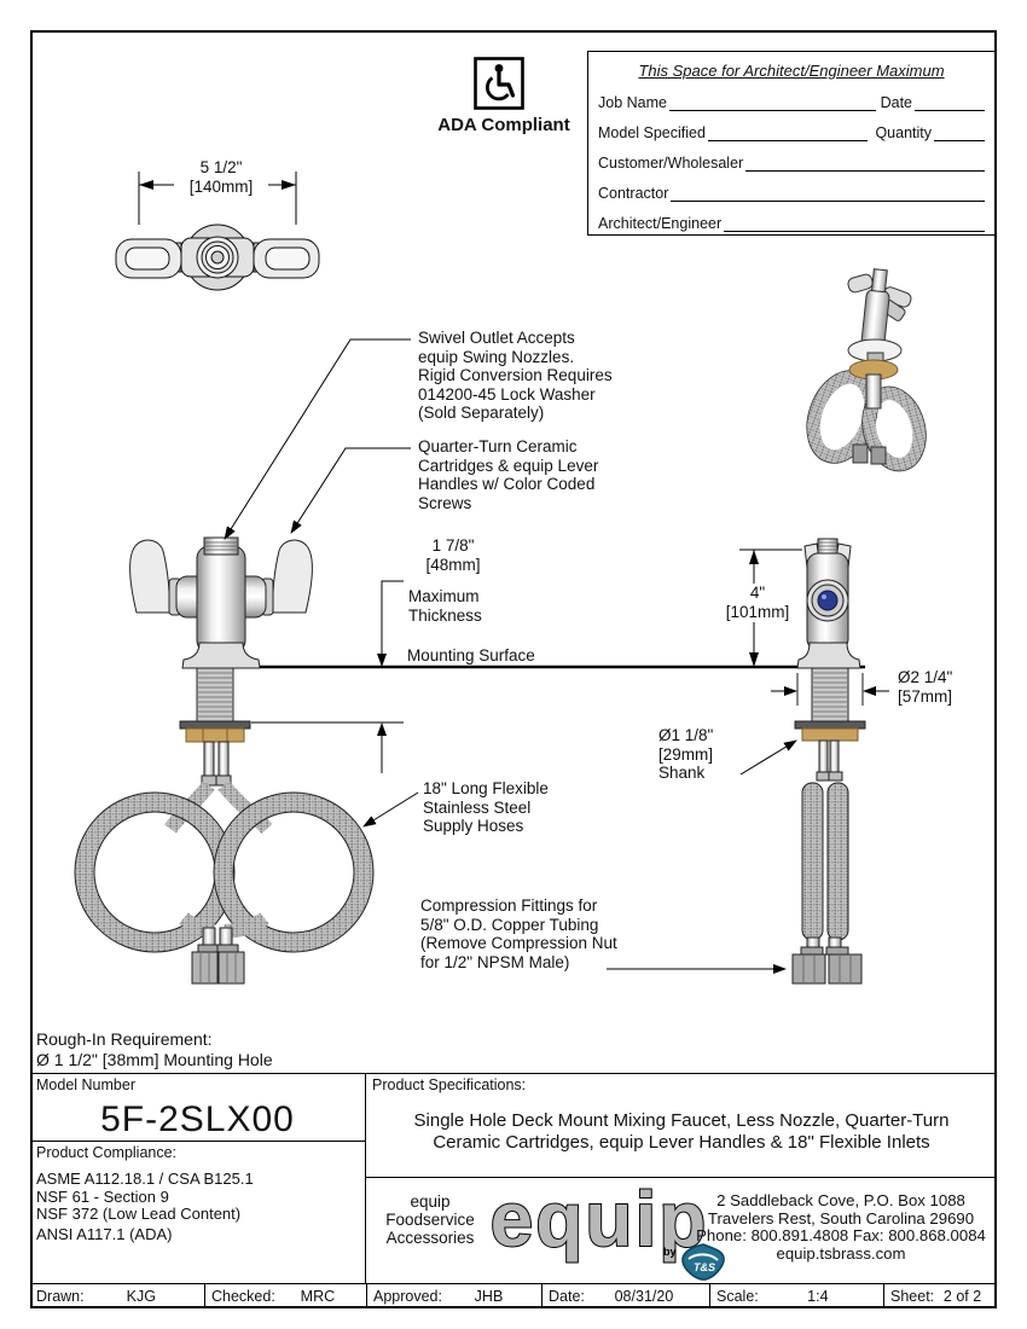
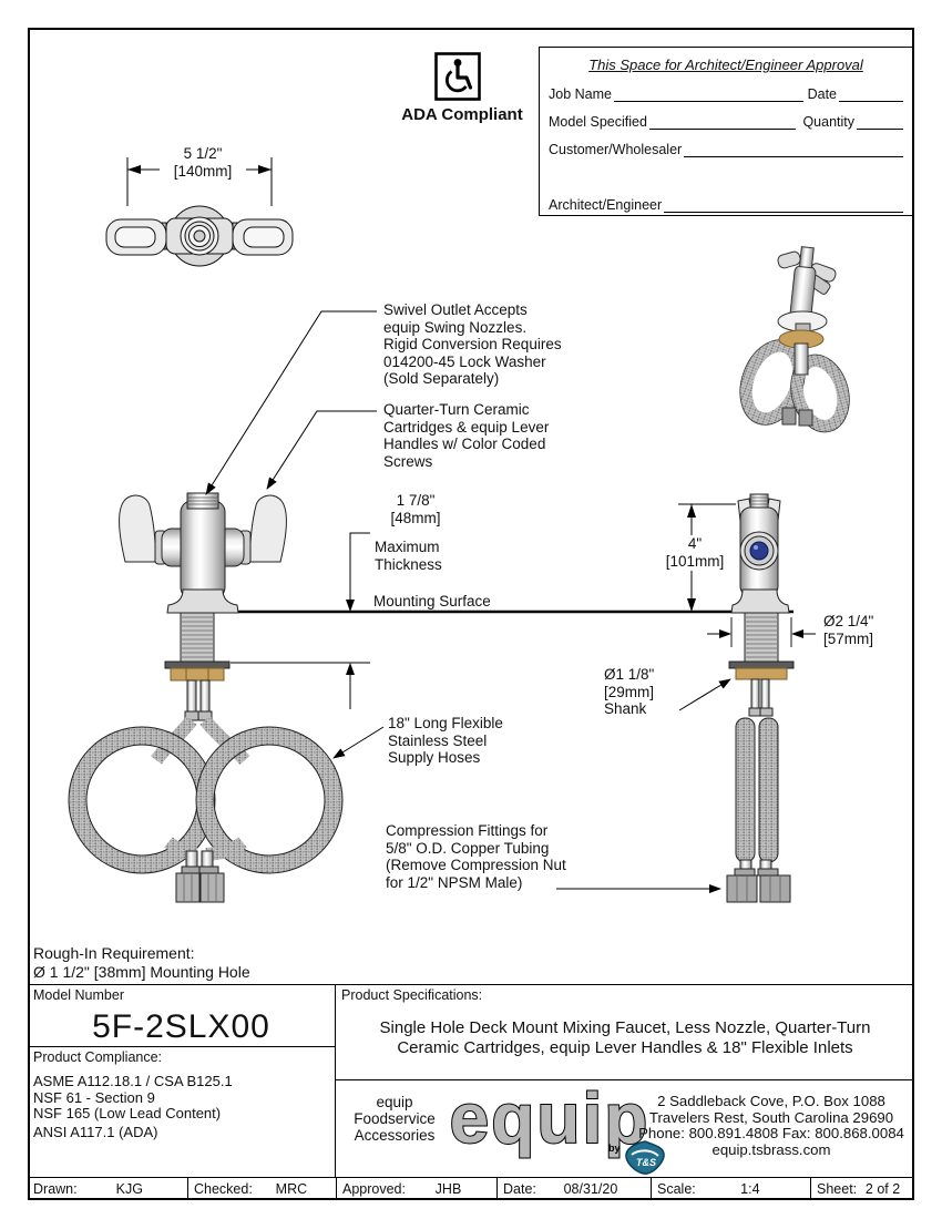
  ADA Compliant
- This Space for Architect/Engineer Maximum
+ This Space for Architect/Engineer Approval
  Job Name
  Date
  Model Specified
  Quantity
  Customer/Wholesaler
- Contractor
  Architect/Engineer
  5 1/2"
  [140mm]
  Swivel Outlet Accepts
  equip Swing Nozzles.
  Rigid Conversion Requires
  014200-45 Lock Washer
  (Sold Separately)
  Quarter-Turn Ceramic
  Cartridges & equip Lever
  Handles w/ Color Coded
  Screws
  1 7/8"
  [48mm]
  Maximum
  Thickness
  Mounting Surface
  4"
  [101mm]
  Ø2 1/4"
  [57mm]
  Ø1 1/8"
  [29mm]
  Shank
  18" Long Flexible
  Stainless Steel
  Supply Hoses
  Compression Fittings for
  5/8" O.D. Copper Tubing
  (Remove Compression Nut
  for 1/2" NPSM Male)
  Rough-In Requirement:
  Ø 1 1/2" [38mm] Mounting Hole
  Model Number
  5F-2SLX00
  Product Compliance:
  ASME A112.18.1 / CSA B125.1
  NSF 61 - Section 9
- NSF 372 (Low Lead Content)
+ NSF 165 (Low Lead Content)
  ANSI A117.1 (ADA)
  Product Specifications:
  Single Hole Deck Mount Mixing Faucet, Less Nozzle, Quarter-Turn
  Ceramic Cartridges, equip Lever Handles & 18" Flexible Inlets
  equip
  Foodservice
  Accessories
  equip
  by
  T&S
  2 Saddleback Cove, P.O. Box 1088
  Travelers Rest, South Carolina 29690
  Phone: 800.891.4808 Fax: 800.868.0084
  equip.tsbrass.com
  Drawn:
  KJG
  Checked:
  MRC
  Approved:
  JHB
  Date:
  08/31/20
  Scale:
  1:4
  Sheet:
  2 of 2
